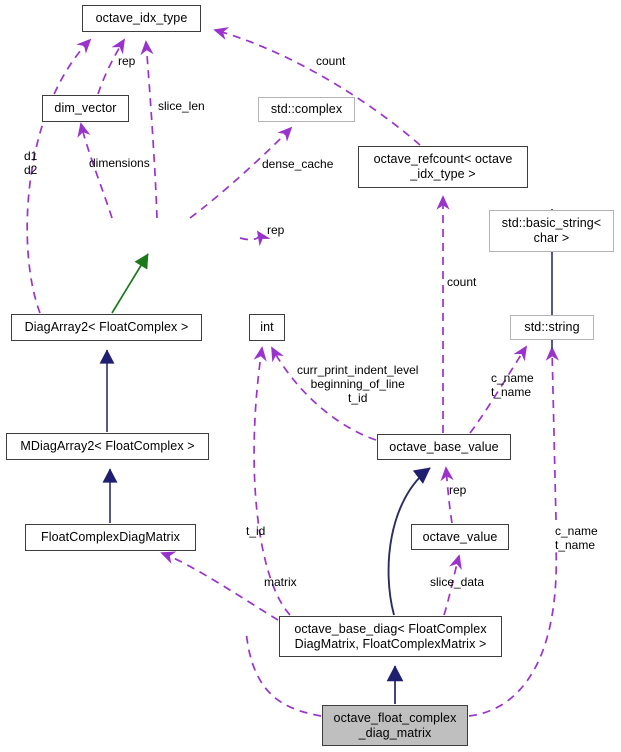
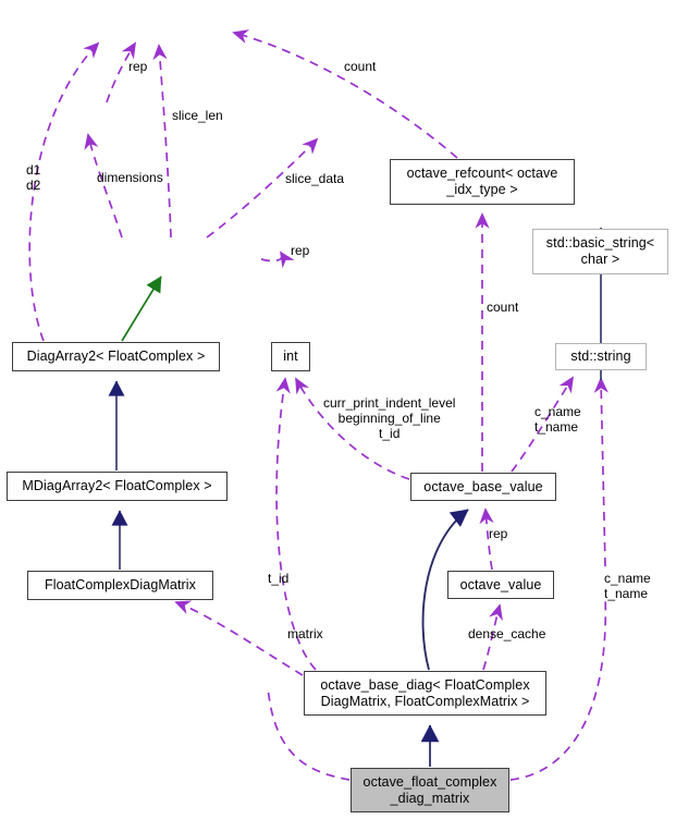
- octave_idx_type
- dim_vector
- std::complex
  octave_refcount< octave
  _idx_type >
  std::basic_string<
  char >
  DiagArray2< FloatComplex >
  int
  std::string
  MDiagArray2< FloatComplex >
  octave_base_value
  FloatComplexDiagMatrix
  octave_value
  octave_base_diag< FloatComplex
  DiagMatrix, FloatComplexMatrix >
  octave_float_complex
  _diag_matrix
  rep
  count
  slice_len
  d1
  d2
  dimensions
- dense_cache
+ slice_data
  rep
  count
  curr_print_indent_level
  beginning_of_line
  t_id
  c_name
  t_name
  rep
  t_id
  c_name
  t_name
  matrix
- slice_data
+ dense_cache
